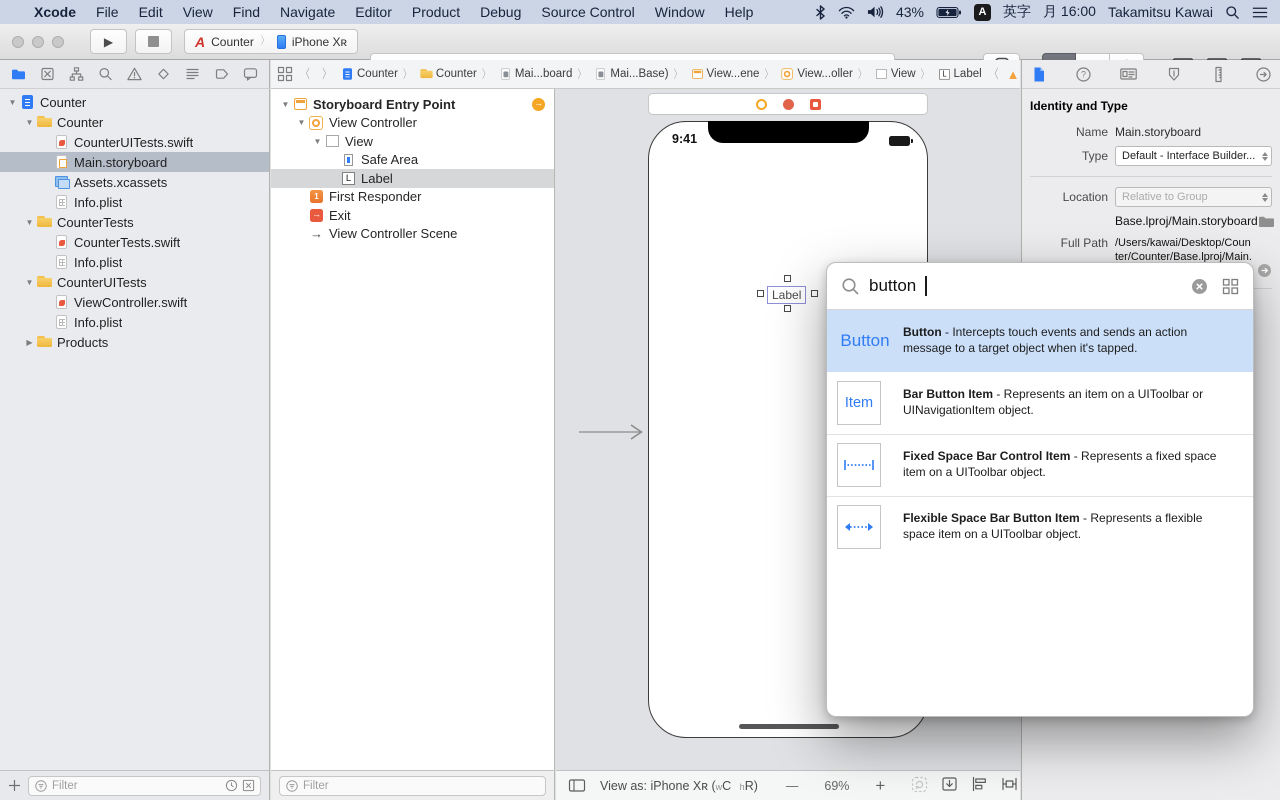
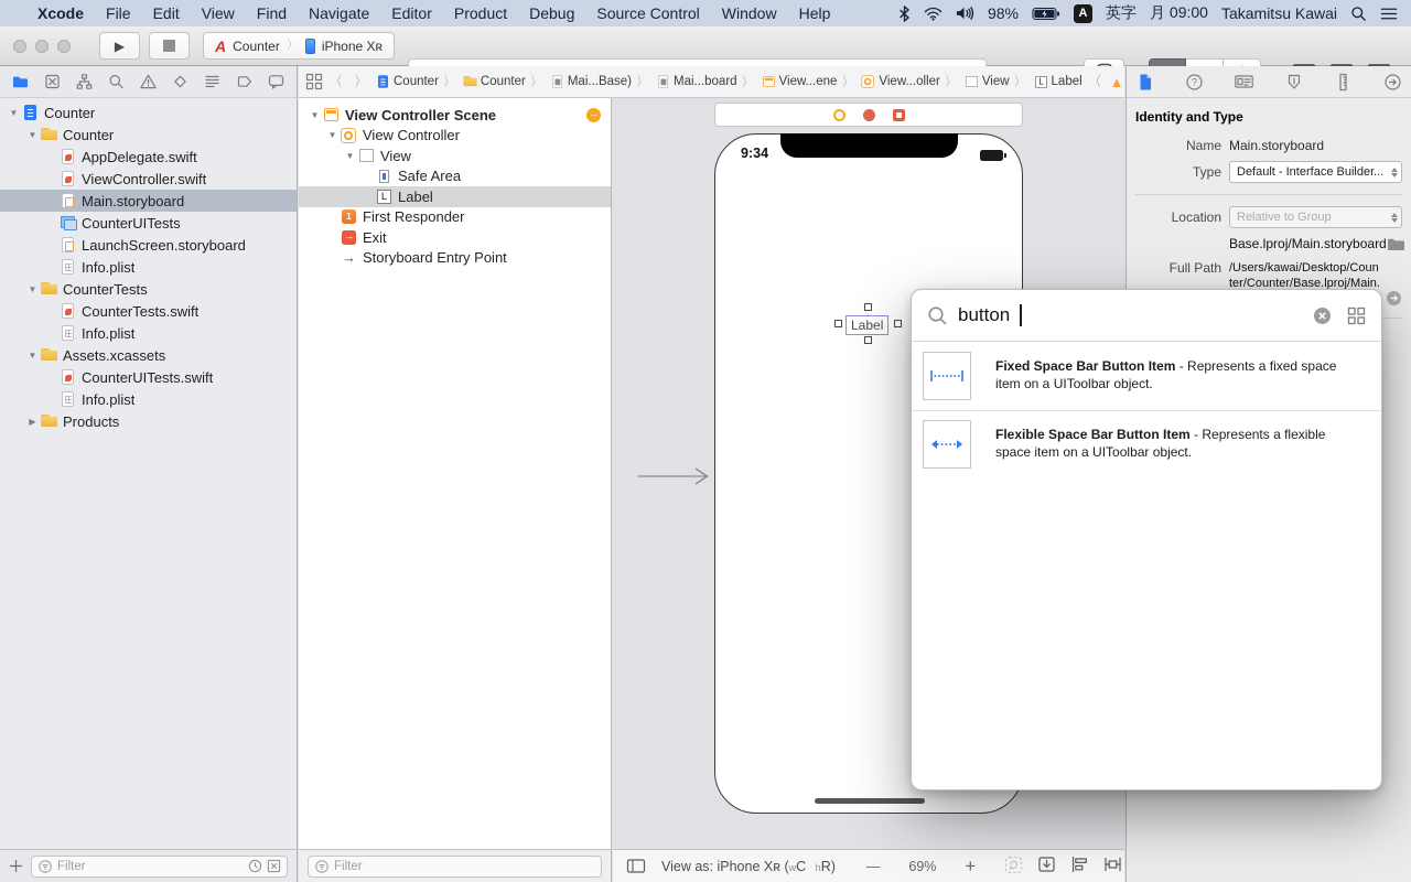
  Xcode
  File
  Edit
  View
  Find
  Navigate
  Editor
  Product
  Debug
  Source Control
  Window
  Help
- 43%
+ 98%
  A
  英字
- 月 16:00
+ 月 09:00
  Takamitsu Kawai
  ▶
  A
  Counter
  〉
  iPhone Xʀ
  ▼
  Counter
  ▼
  Counter
+ AppDelegate.swift
- CounterUITests.swift
+ ViewController.swift
  Main.storyboard
- Assets.xcassets
+ CounterUITests
+ LaunchScreen.storyboard
  Info.plist
  ▼
  CounterTests
  CounterTests.swift
  Info.plist
  ▼
- CounterUITests
+ Assets.xcassets
- ViewController.swift
+ CounterUITests.swift
  Info.plist
  ▶
  Products
  Filter
  〈
  〉
  Counter
  〉
  Counter
  〉
- Mai...board
+ Mai...Base)
  〉
- Mai...Base)
+ Mai...board
  〉
  View...ene
  〉
  View...oller
  〉
  View
  〉
  Label
  〈
  ▲
  ▼
- Storyboard Entry Point
+ View Controller Scene
  ▼
  View Controller
  ▼
  View
  Safe Area
  Label
  First Responder
  Exit
- View Controller Scene
+ Storyboard Entry Point
  Filter
- 9:41
+ 9:34
  Label
  View as: iPhone Xʀ (wC hR)
  —
  69%
  +
  ?
  Identity and Type
  Name
  Main.storyboard
  Type
  Default - Interface Builder...
  Location
  Relative to Group
  Base.lproj/Main.storyboard
  Full Path
  /Users/kawai/Desktop/Counter/Counter/Base.lproj/Main.
  button
- Button
- Button - Intercepts touch events and sends an action message to a target object when it's tapped.
- Item
- Bar Button Item - Represents an item on a UIToolbar or UINavigationItem object.
- Fixed Space Bar Control Item - Represents a fixed space item on a UIToolbar object.
+ Fixed Space Bar Button Item - Represents a fixed space item on a UIToolbar object.
  Flexible Space Bar Button Item - Represents a flexible space item on a UIToolbar object.
